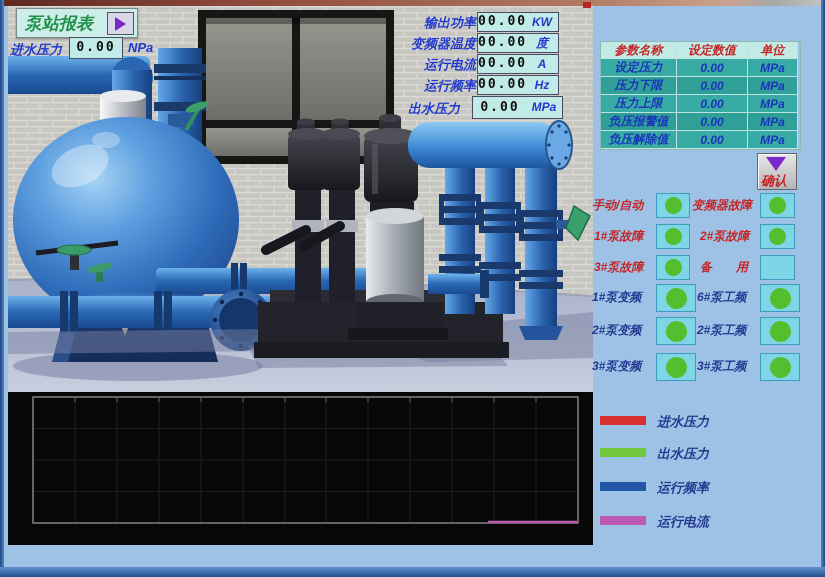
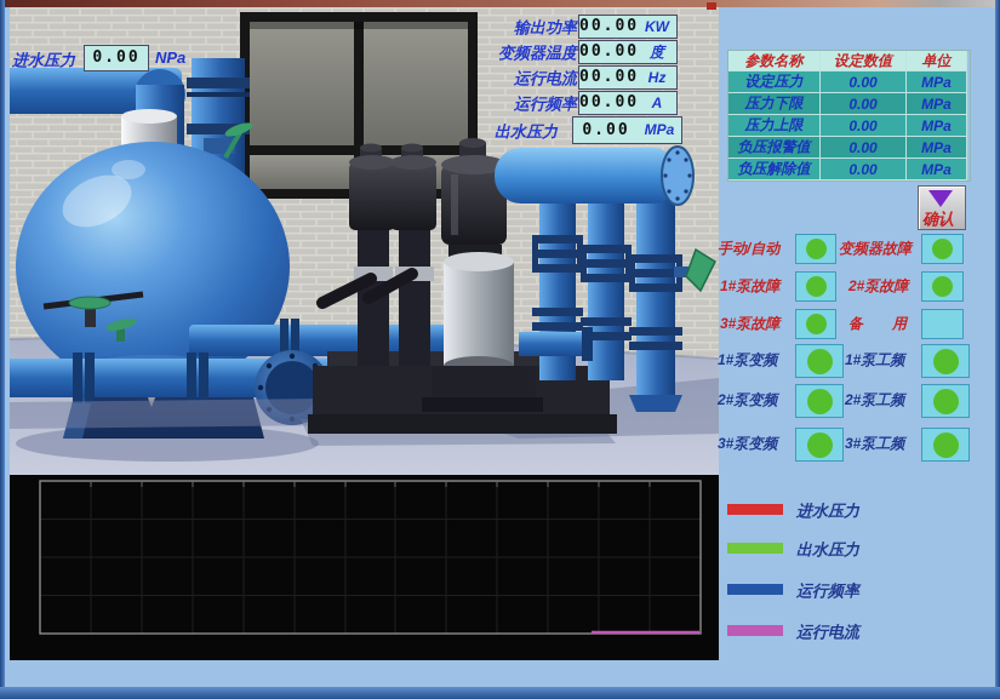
- 泵站报表
  进水压力
  0.00
  NPa
  输出功率
  00.00
  KW
  变频器温度
  00.00
  度
  运行电流
  00.00
- A
+ Hz
  运行频率
  00.00
- Hz
+ A
  出水压力
  0.00
  MPa
  参数名称
  设定数值
  单位
  设定压力
  0.00
  MPa
  压力下限
  0.00
  MPa
  压力上限
  0.00
  MPa
  负压报警值
  0.00
  MPa
  负压解除值
  0.00
  MPa
  确认
  手动/自动
  变频器故障
  1#泵故障
  2#泵故障
  3#泵故障
  备 用
  1#泵变频
- 6#泵工频
+ 1#泵工频
  2#泵变频
  2#泵工频
  3#泵变频
  3#泵工频
  进水压力
  出水压力
  运行频率
  运行电流
